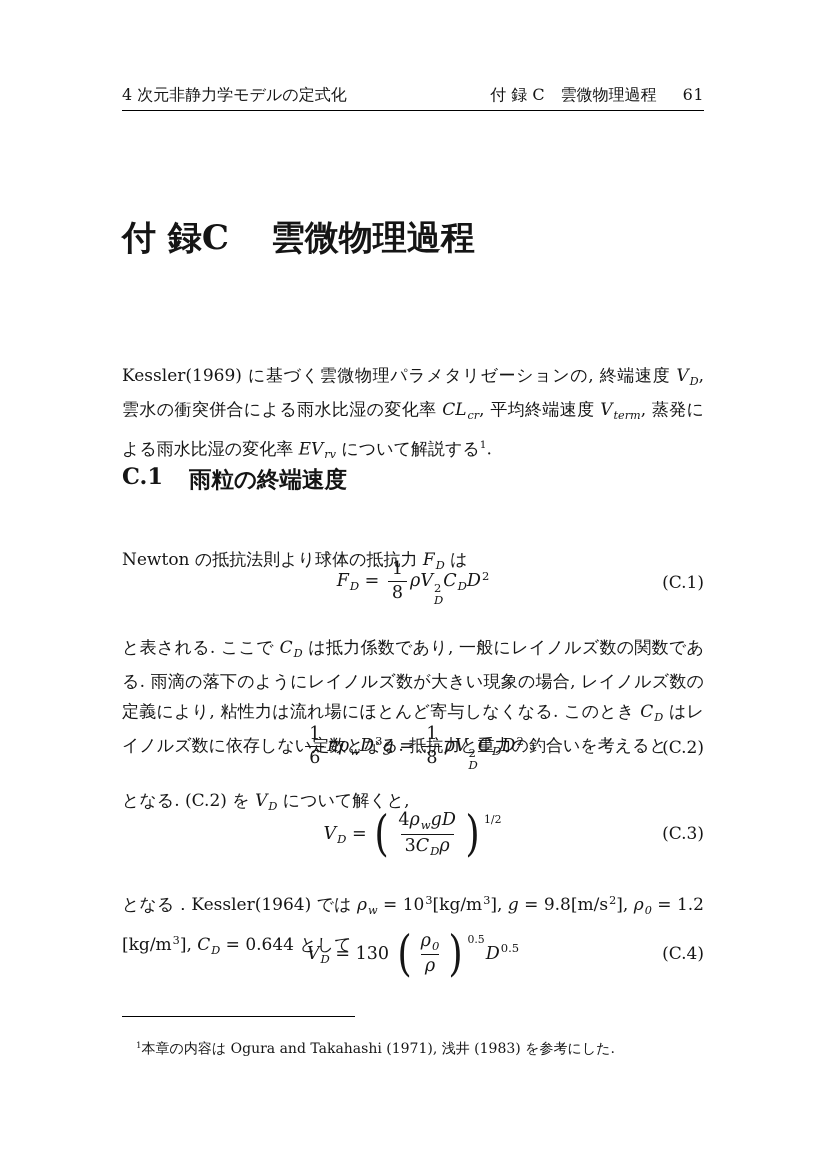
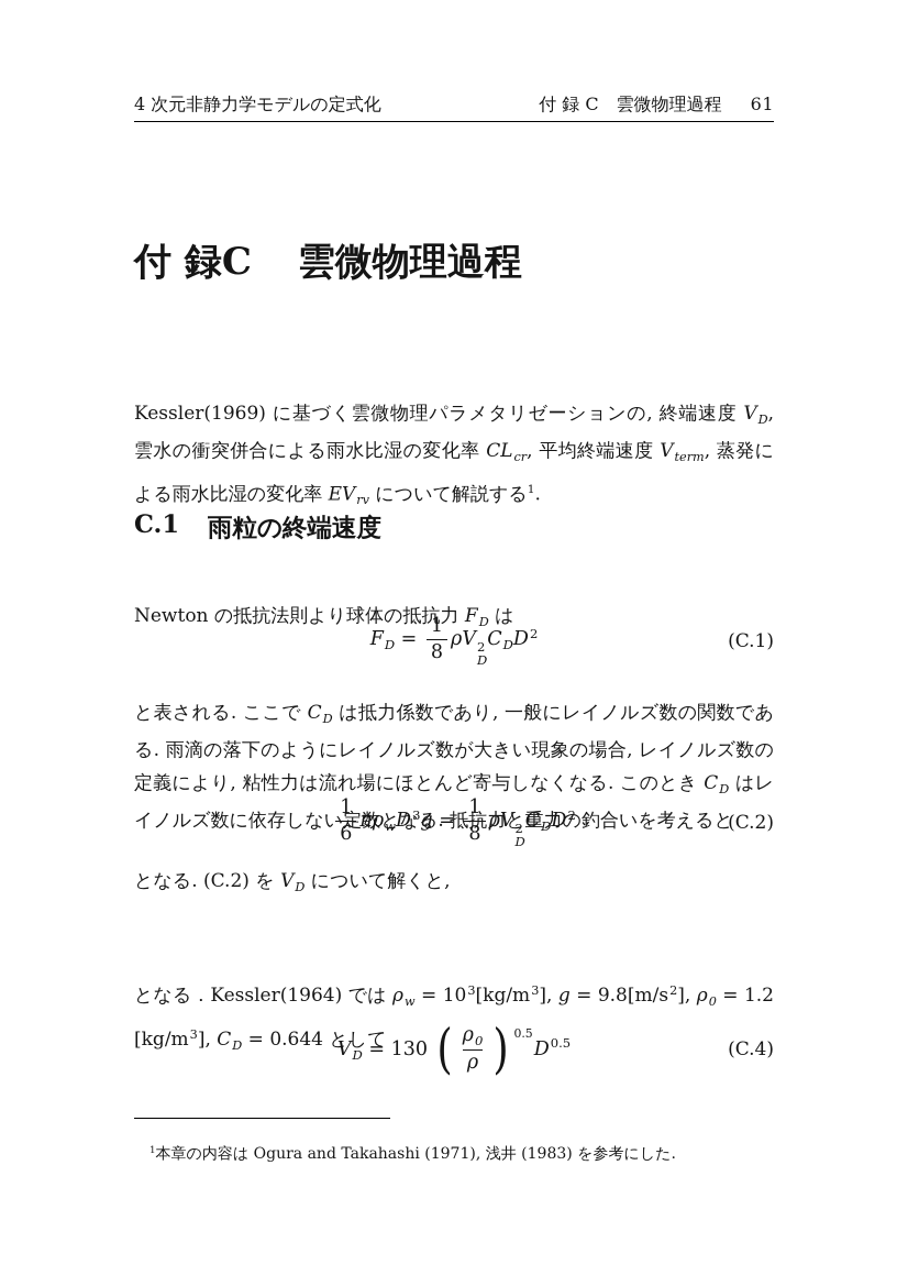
  4 次元非静力学モデルの定式化
  付 録 C 雲微物理過程
  61
  付 録C
  雲微物理過程
  Kessler(1969) に基づく雲微物理パラメタリゼーションの, 終端速度 VD, 雲水の衝突併合による雨水比湿の変化率 CLcr, 平均終端速度 Vterm, 蒸発による雨水比湿の変化率 EVrv について解説する1.
  C.1
  雨粒の終端速度
  Newton の抵抗法則より球体の抵抗力 FD は
  FD =
  1
  8
  ρV
  2
  D
  CDD2
  (C.1)
  と表される. ここで CD は抵力係数であり, 一般にレイノルズ数の関数である. 雨滴の落下のようにレイノルズ数が大きい現象の場合, レイノルズ数の定義により, 粘性力は流れ場にほとんど寄与しなくなる. このとき CD はレイノルズ数に依存しない定数となる. 抵抗力と重力の釣合いを考えると
  1
  6
  πρwD3g =
  1
  8
  ρV
  2
  D
  CDD2
  (C.2)
  となる. (C.2) を VD について解くと,
- VD = (
- 4ρwgD
- 3CDρ
- ) 1/2
- (C.3)
  となる．Kessler(1964) では ρw = 103[kg/m3], g = 9.8[m/s2], ρ0 = 1.2 [kg/m3], CD = 0.644 として
  VD = 130 (
  ρ0
  ρ
  ) 0.5D0.5
  (C.4)
  1本章の内容は Ogura and Takahashi (1971), 浅井 (1983) を参考にした.
